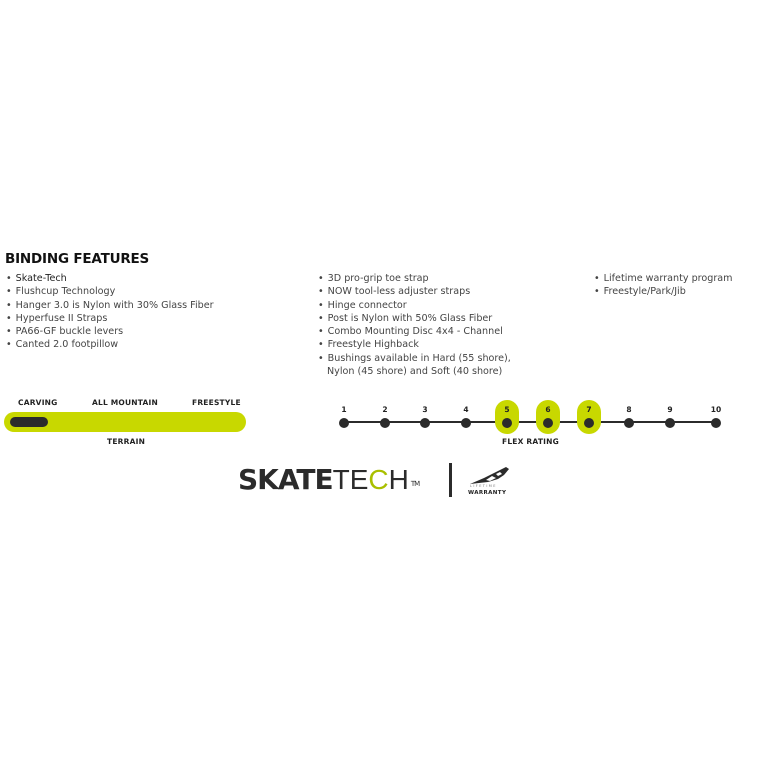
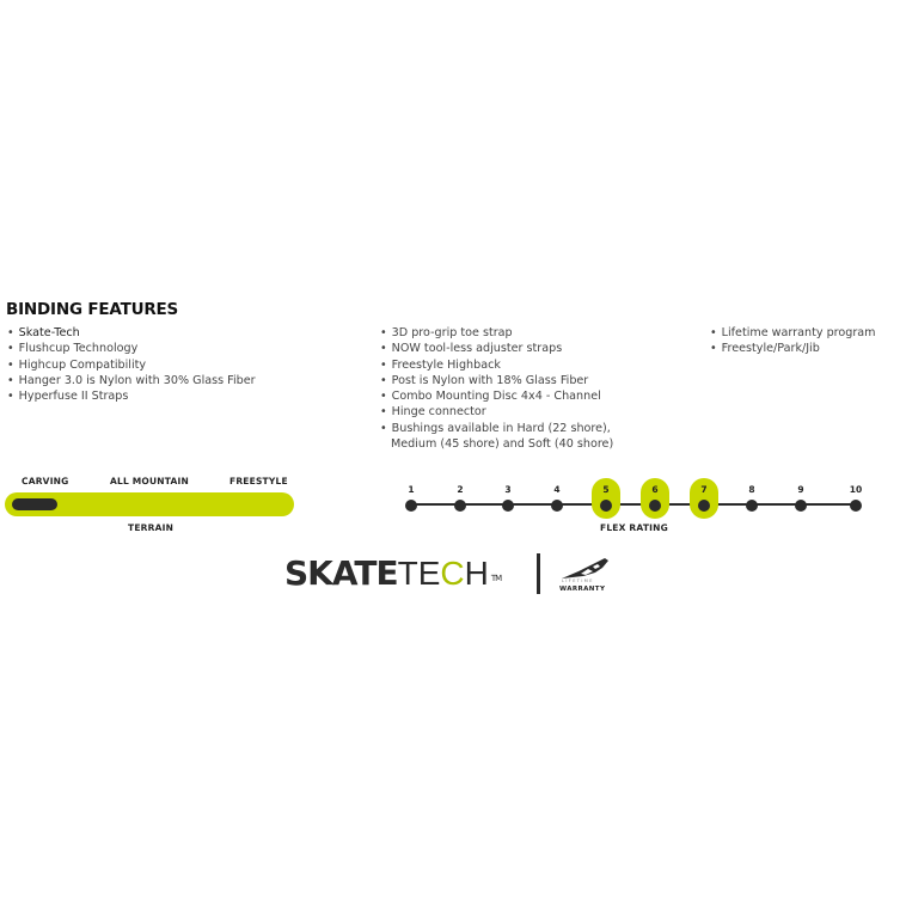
  BINDING FEATURES
  Skate-Tech
  Flushcup Technology
+ Highcup Compatibility
  Hanger 3.0 is Nylon with 30% Glass Fiber
  Hyperfuse II Straps
- PA66-GF buckle levers
- Canted 2.0 footpillow
  3D pro-grip toe strap
  NOW tool-less adjuster straps
- Hinge connector
+ Freestyle Highback
- Post is Nylon with 50% Glass Fiber
+ Post is Nylon with 18% Glass Fiber
  Combo Mounting Disc 4x4 - Channel
- Freestyle Highback
+ Hinge connector
- Bushings available in Hard (55 shore),
+ Bushings available in Hard (22 shore),
- Nylon (45 shore) and Soft (40 shore)
+ Medium (45 shore) and Soft (40 shore)
  Lifetime warranty program
  Freestyle/Park/Jib
  CARVING
  ALL MOUNTAIN
  FREESTYLE
  TERRAIN
  1
  2
  3
  4
  5
  6
  7
  8
  9
  10
  FLEX RATING
  SKATETECH TM
